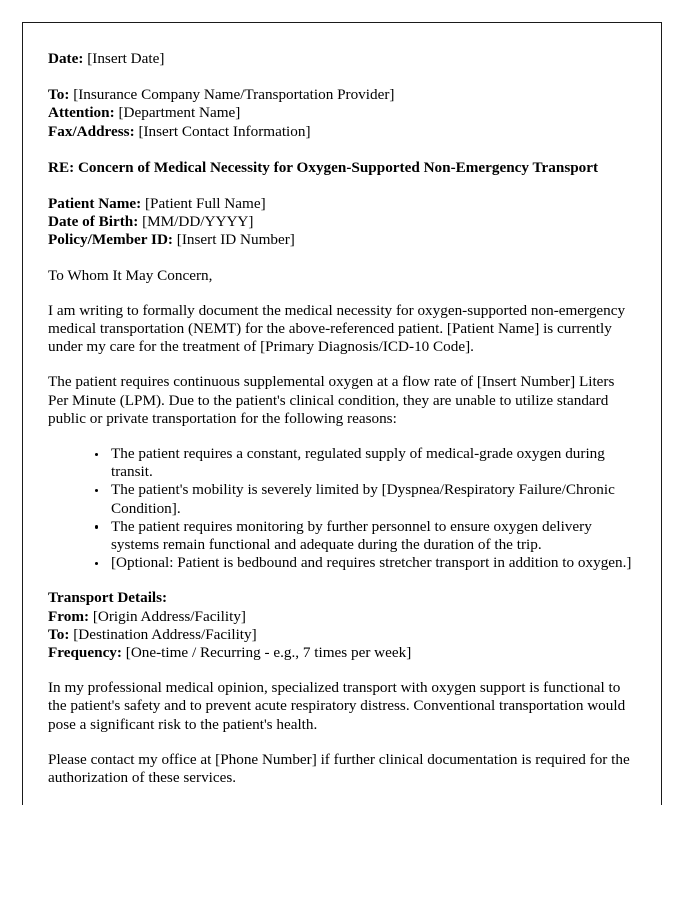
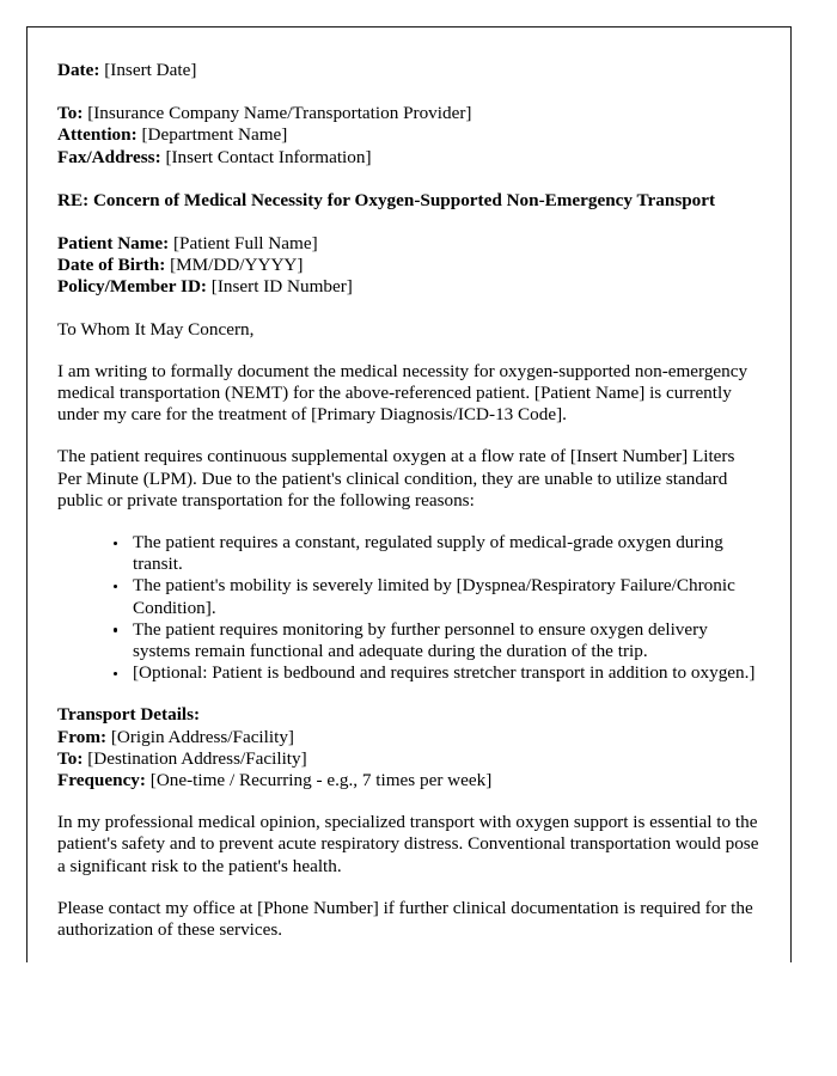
  Date: [Insert Date]
  To: [Insurance Company Name/Transportation Provider]
  Attention: [Department Name]
  Fax/Address: [Insert Contact Information]
  RE: Concern of Medical Necessity for Oxygen-Supported Non-Emergency Transport
  Patient Name: [Patient Full Name]
  Date of Birth: [MM/DD/YYYY]
  Policy/Member ID: [Insert ID Number]
  To Whom It May Concern,
- I am writing to formally document the medical necessity for oxygen-supported non-emergency medical transportation (NEMT) for the above-referenced patient. [Patient Name] is currently under my care for the treatment of [Primary Diagnosis/ICD-10 Code].
+ I am writing to formally document the medical necessity for oxygen-supported non-emergency medical transportation (NEMT) for the above-referenced patient. [Patient Name] is currently under my care for the treatment of [Primary Diagnosis/ICD-13 Code].
  The patient requires continuous supplemental oxygen at a flow rate of [Insert Number] Liters Per Minute (LPM). Due to the patient's clinical condition, they are unable to utilize standard public or private transportation for the following reasons:
  The patient requires a constant, regulated supply of medical-grade oxygen during transit.
  The patient's mobility is severely limited by [Dyspnea/Respiratory Failure/Chronic Condition].
  The patient requires monitoring by further personnel to ensure oxygen delivery systems remain functional and adequate during the duration of the trip.
  [Optional: Patient is bedbound and requires stretcher transport in addition to oxygen.]
  Transport Details:
  From: [Origin Address/Facility]
  To: [Destination Address/Facility]
  Frequency: [One-time / Recurring - e.g., 7 times per week]
- In my professional medical opinion, specialized transport with oxygen support is functional to the patient's safety and to prevent acute respiratory distress. Conventional transportation would pose a significant risk to the patient's health.
+ In my professional medical opinion, specialized transport with oxygen support is essential to the patient's safety and to prevent acute respiratory distress. Conventional transportation would pose a significant risk to the patient's health.
  Please contact my office at [Phone Number] if further clinical documentation is required for the authorization of these services.
